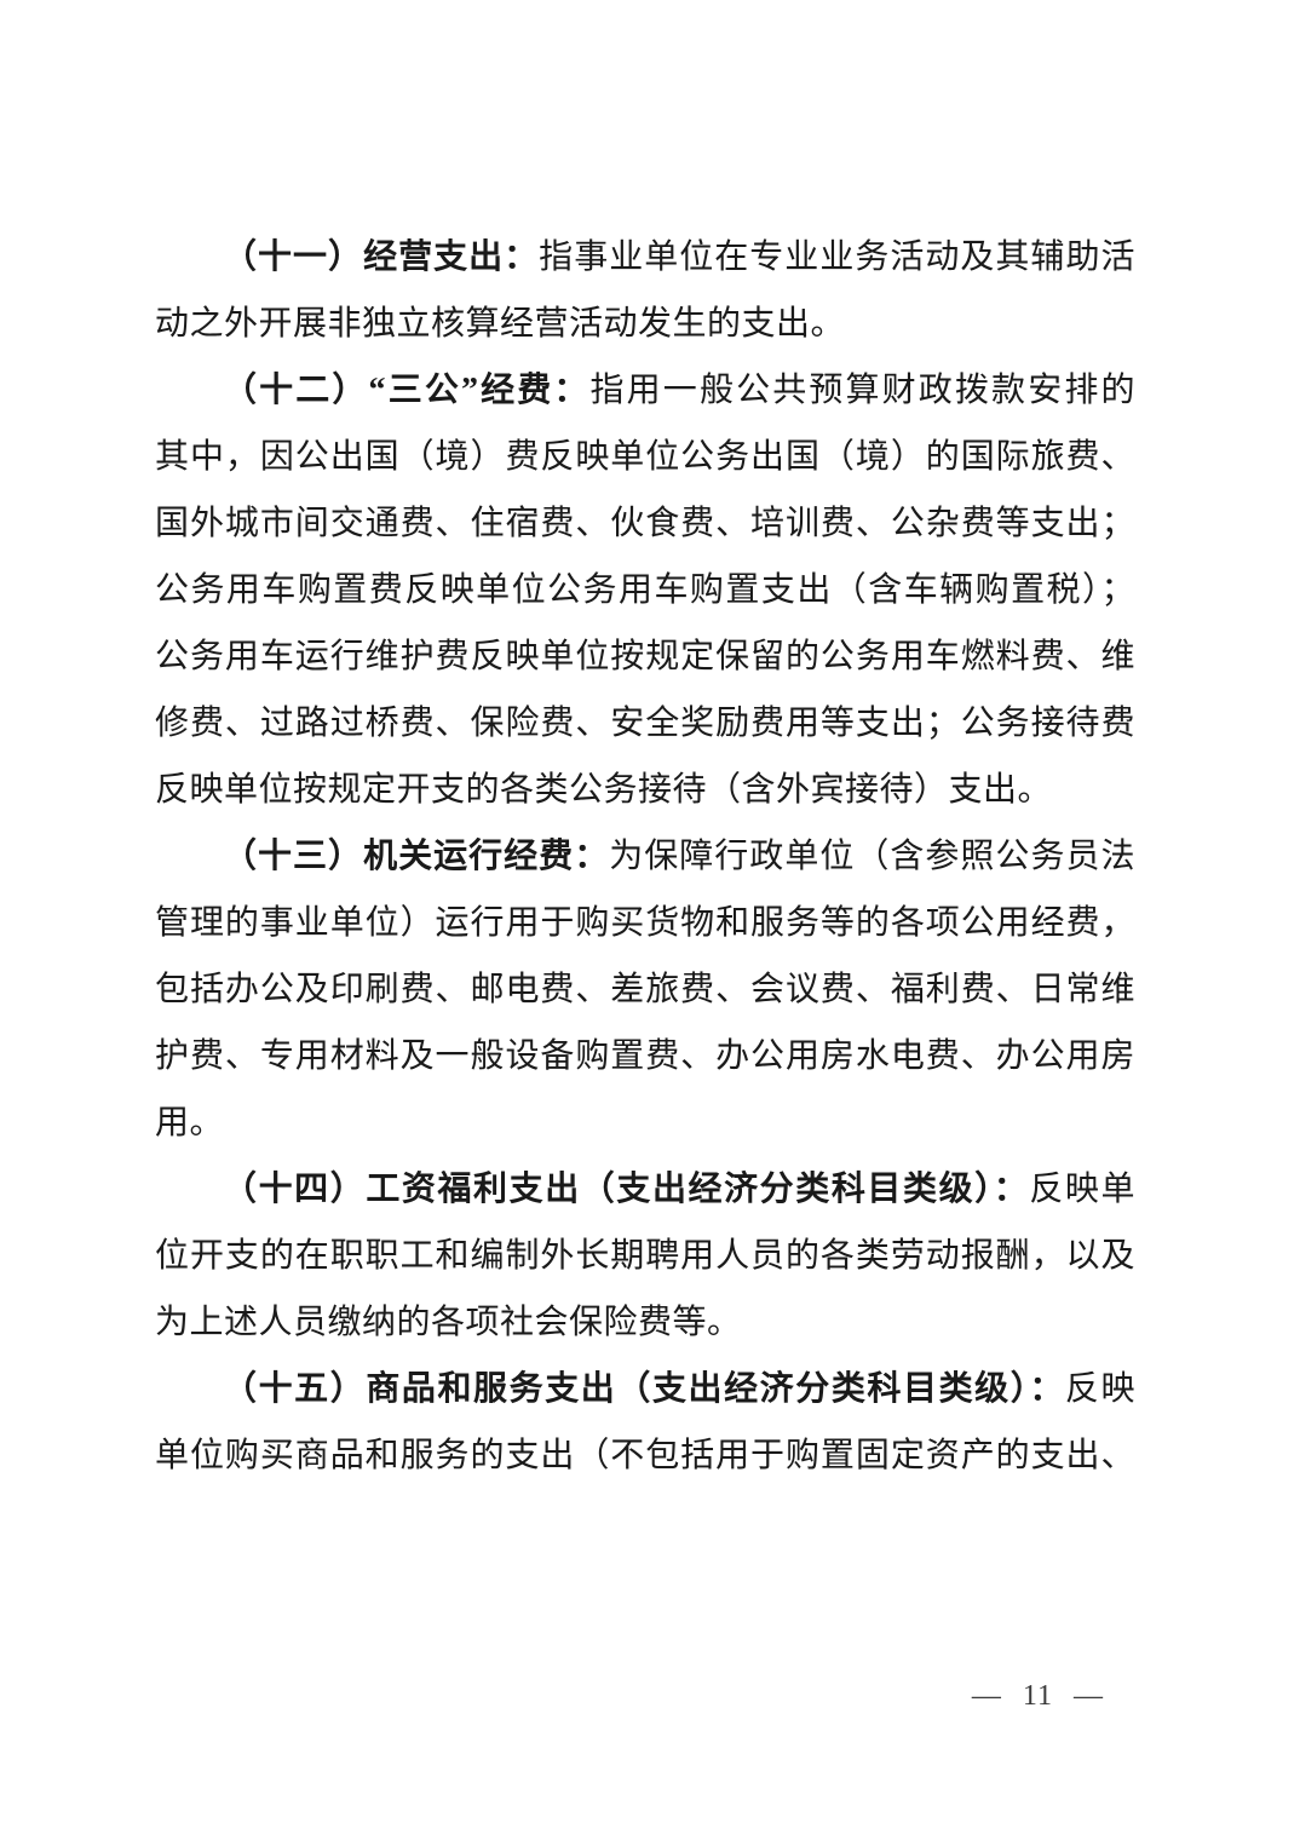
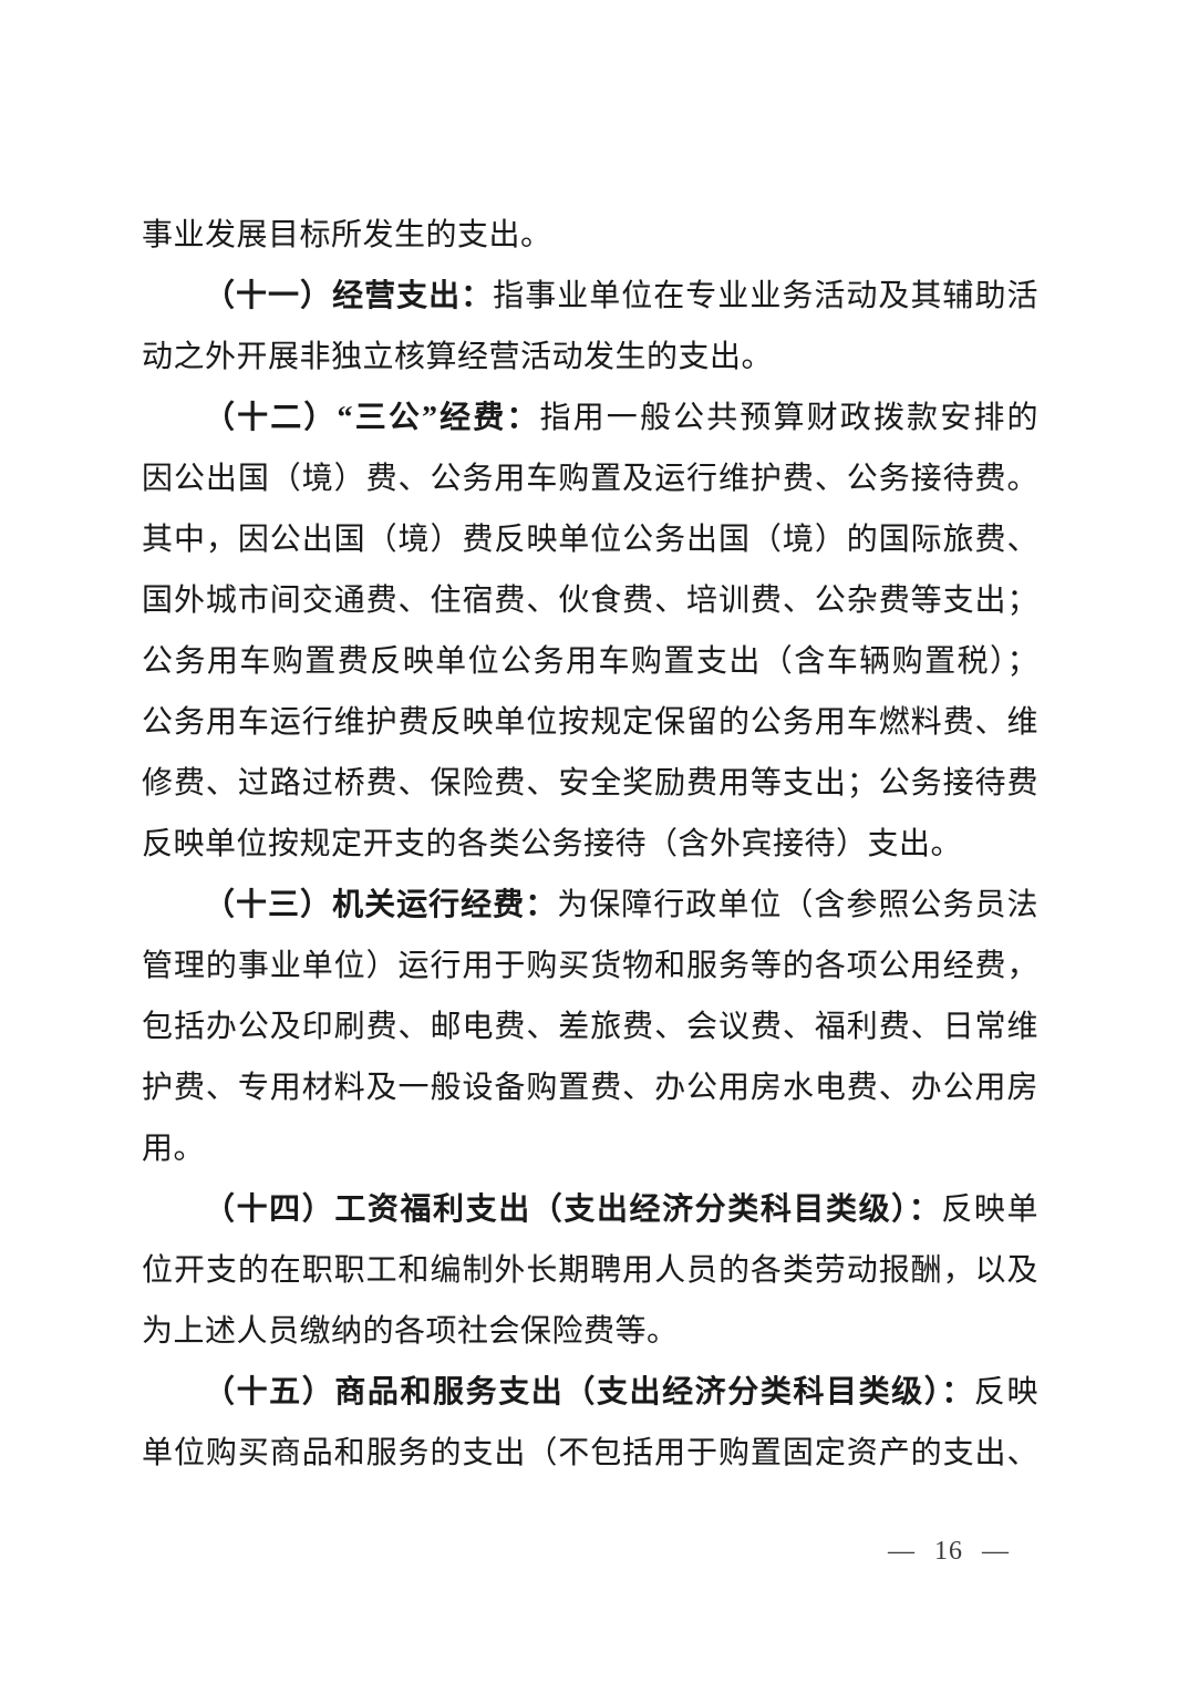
+ 事业发展目标所发生的支出。
  （十一）经营支出：指事业单位在专业业务活动及其辅助活
  动之外开展非独立核算经营活动发生的支出。
  （十二）“三公”经费：指用一般公共预算财政拨款安排的
+ 因公出国（境）费、公务用车购置及运行维护费、公务接待费。
  其中，因公出国（境）费反映单位公务出国（境）的国际旅费、
  国外城市间交通费、住宿费、伙食费、培训费、公杂费等支出；
  公务用车购置费反映单位公务用车购置支出（含车辆购置税）；
  公务用车运行维护费反映单位按规定保留的公务用车燃料费、维
  修费、过路过桥费、保险费、安全奖励费用等支出；公务接待费
  反映单位按规定开支的各类公务接待（含外宾接待）支出。
  （十三）机关运行经费：为保障行政单位（含参照公务员法
  管理的事业单位）运行用于购买货物和服务等的各项公用经费，
  包括办公及印刷费、邮电费、差旅费、会议费、福利费、日常维
  护费、专用材料及一般设备购置费、办公用房水电费、办公用房
  用。
  （十四）工资福利支出（支出经济分类科目类级）：反映单
  位开支的在职职工和编制外长期聘用人员的各类劳动报酬，以及
  为上述人员缴纳的各项社会保险费等。
  （十五）商品和服务支出（支出经济分类科目类级）：反映
  单位购买商品和服务的支出（不包括用于购置固定资产的支出、
- — 11 —
+ — 16 —
